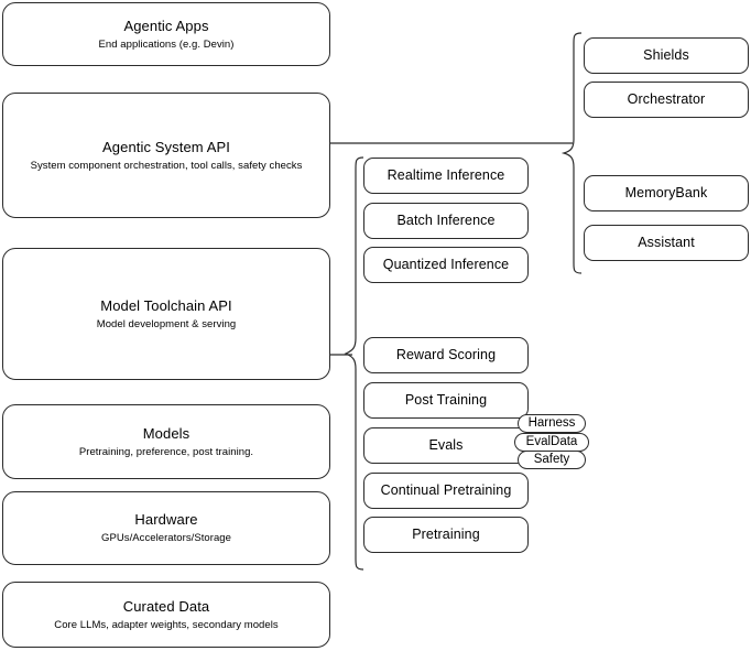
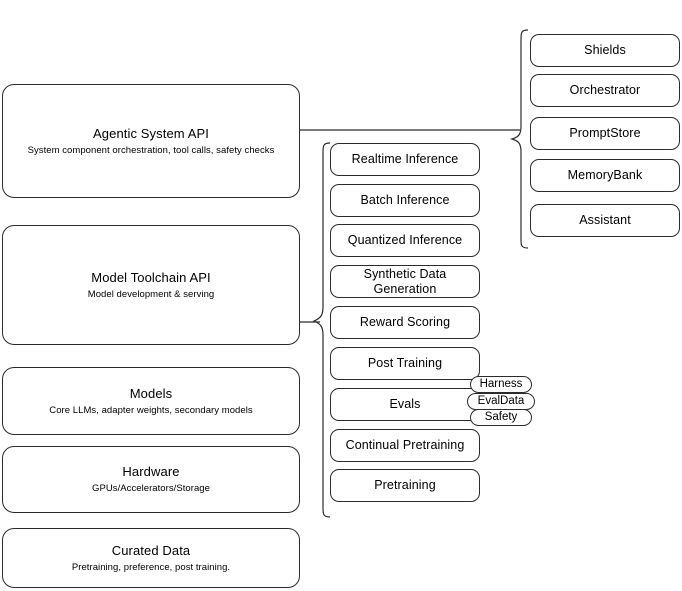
- Agentic Apps
- End applications (e.g. Devin)
  Agentic System API
  System component orchestration, tool calls, safety checks
  Model Toolchain API
  Model development & serving
  Models
- Pretraining, preference, post training.
+ Core LLMs, adapter weights, secondary models
  Hardware
  GPUs/Accelerators/Storage
  Curated Data
- Core LLMs, adapter weights, secondary models
+ Pretraining, preference, post training.
  Shields
  Orchestrator
+ PromptStore
  MemoryBank
  Assistant
  Realtime Inference
  Batch Inference
  Quantized Inference
+ Synthetic Data Generation
  Reward Scoring
  Post Training
  Evals
  Continual Pretraining
  Pretraining
  Harness
  EvalData
  Safety
